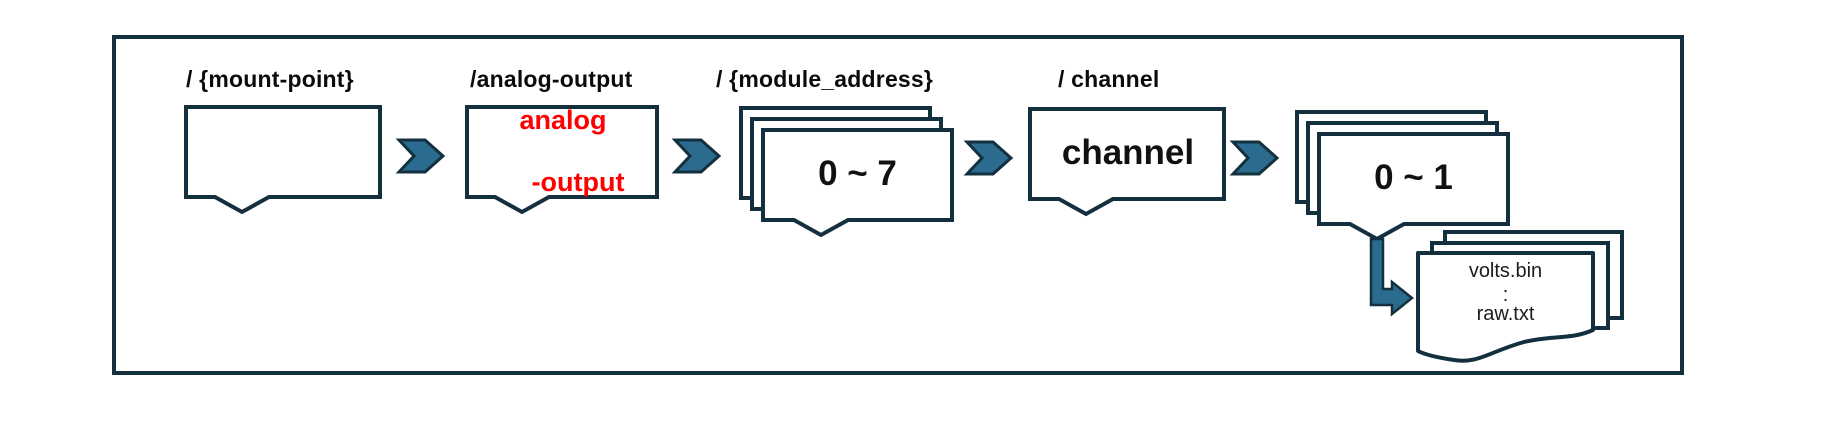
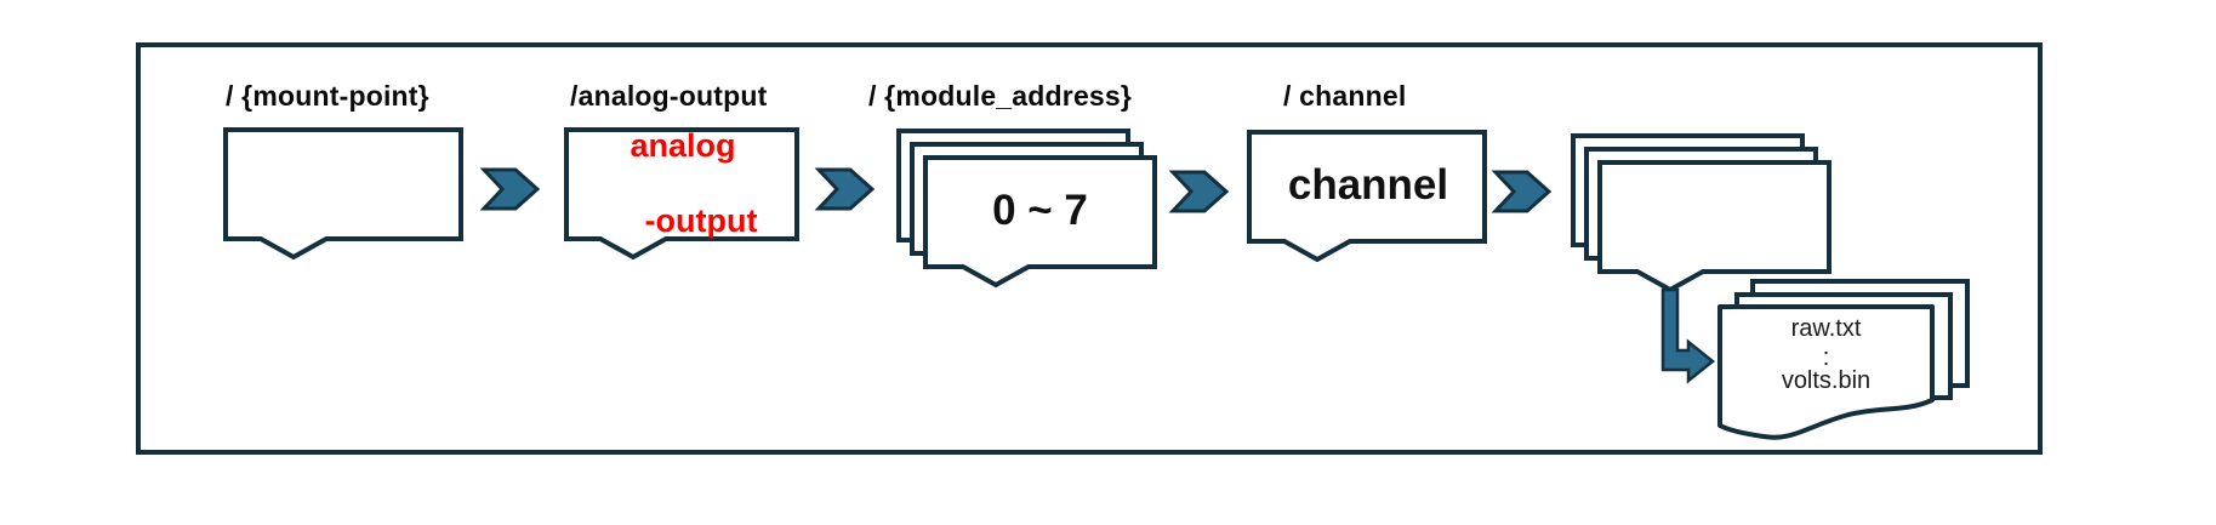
  / {mount-point}
  /analog-output
  / {module_address}
  / channel
  analog
  -output
  0 ~ 7
  channel
- 0 ~ 1
- volts.bin
+ raw.txt
  :
- raw.txt
+ volts.bin
